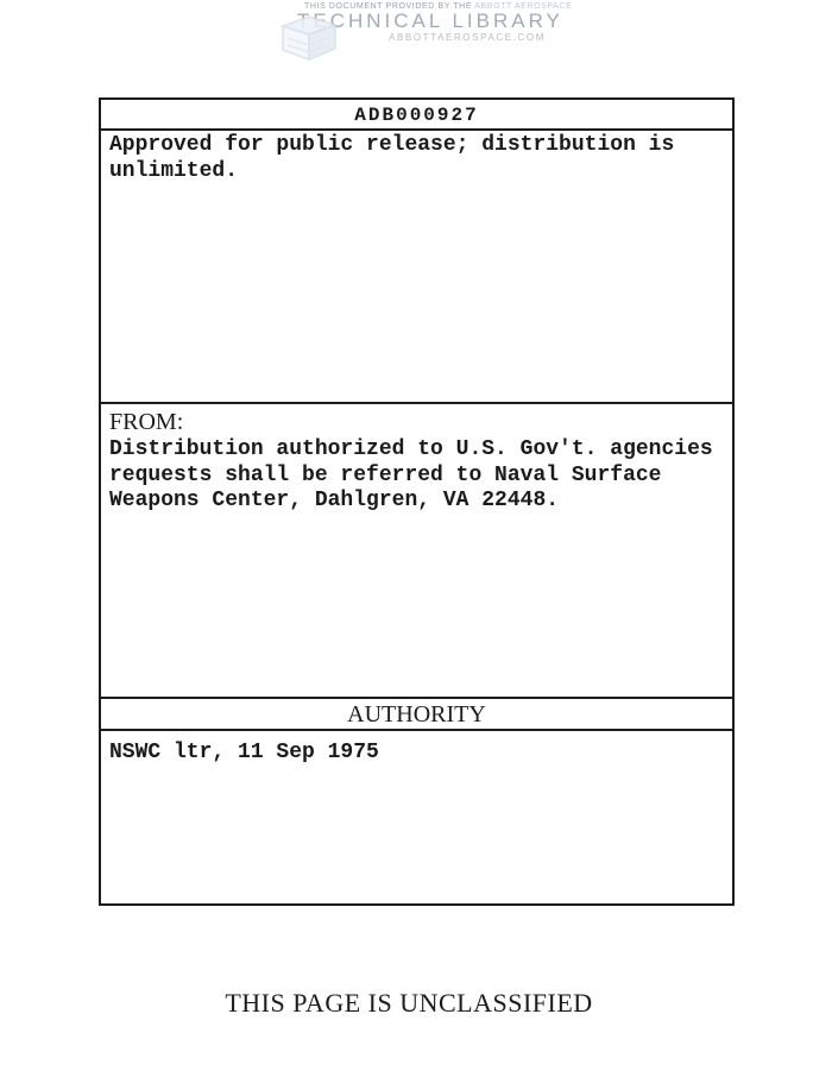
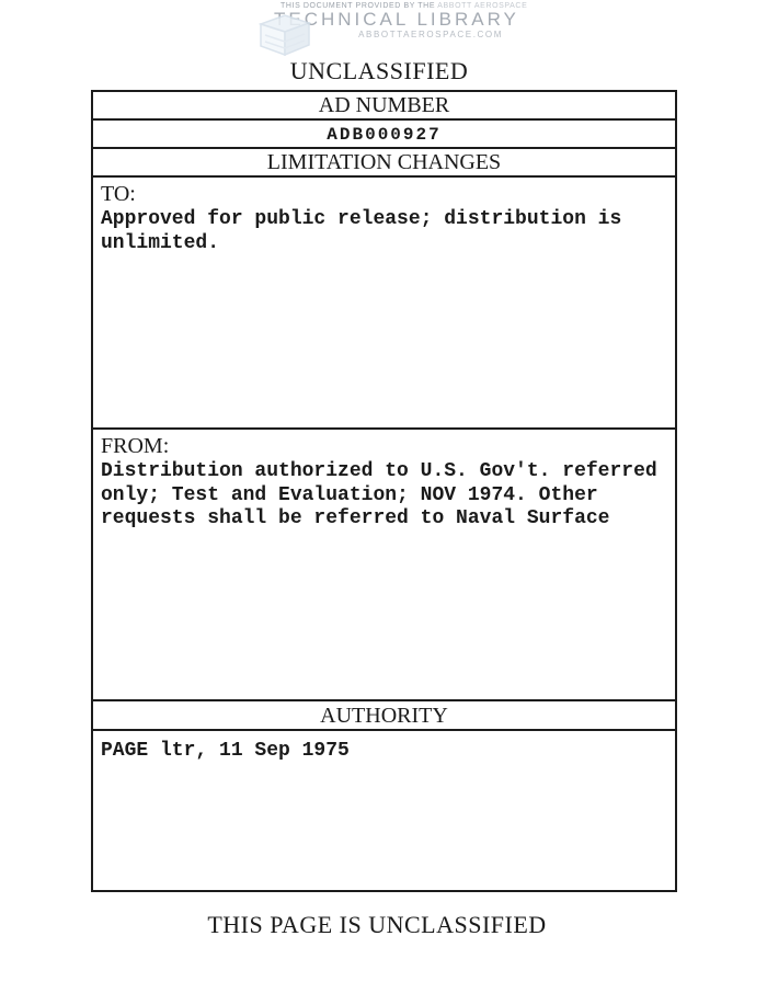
  TECHNICAL LIBRARY
  ABBOTTAEROSPACE.COM
+ UNCLASSIFIED
+ AD NUMBER
  ADB000927
+ LIMITATION CHANGES
+ TO:
  Approved for public release; distribution is
  unlimited.
  FROM:
- Distribution authorized to U.S. Gov't. agencies
+ Distribution authorized to U.S. Gov't. referred
+ only; Test and Evaluation; NOV 1974. Other
  requests shall be referred to Naval Surface
- Weapons Center, Dahlgren, VA 22448.
  AUTHORITY
- NSWC ltr, 11 Sep 1975
+ PAGE ltr, 11 Sep 1975
  THIS PAGE IS UNCLASSIFIED
